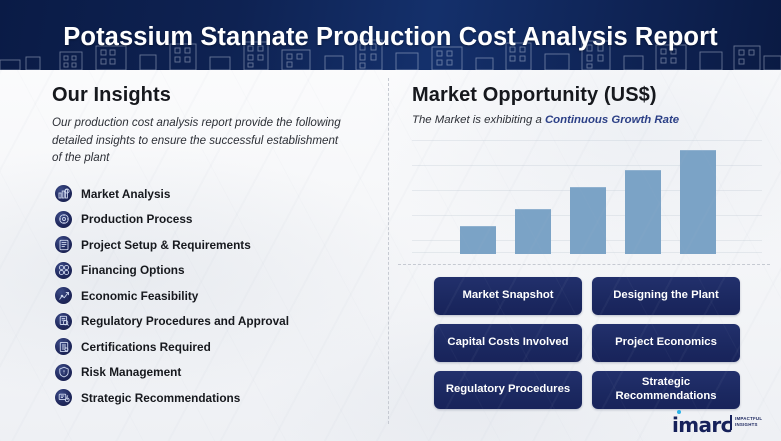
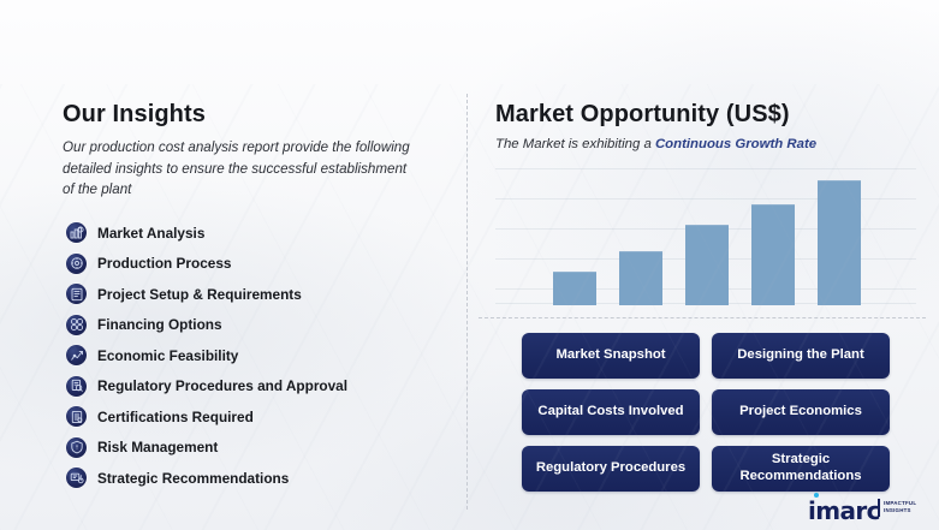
- Potassium Stannate Production Cost Analysis Report
